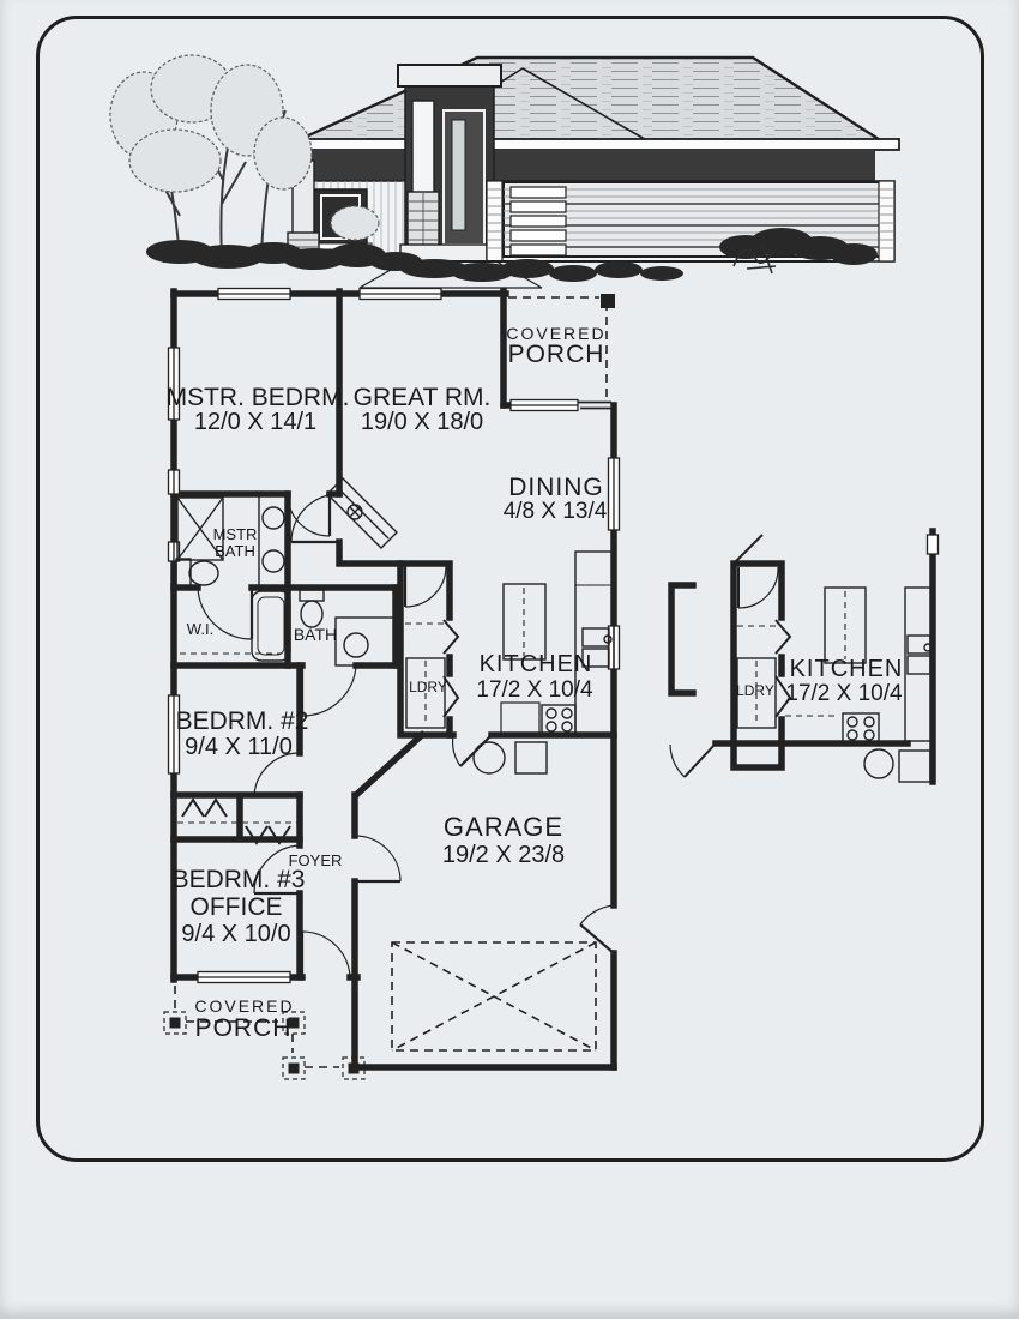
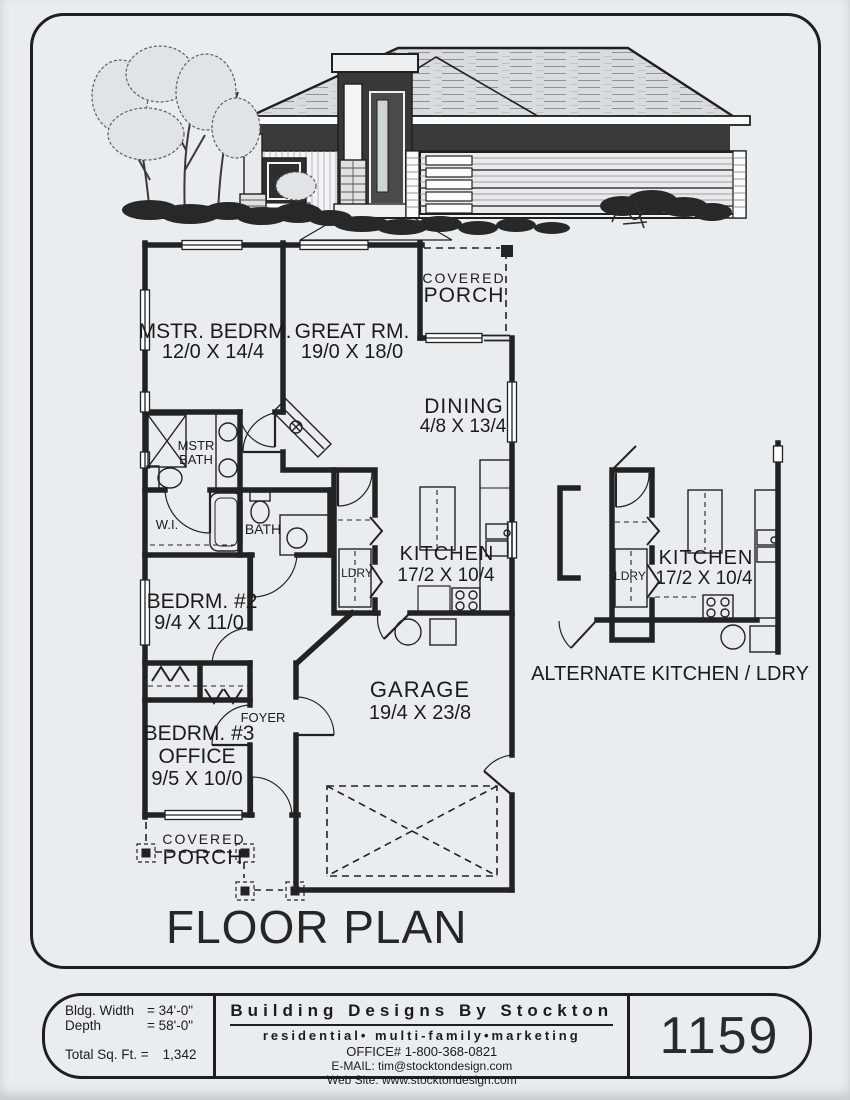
  MSTR. BEDRM.
- 12/0 X 14/1
+ 12/0 X 14/4
  GREAT RM.
  19/0 X 18/0
  COVERED
  PORCH
  DINING
  4/8 X 13/4
  MSTR
  BATH
  W.I.
  BATH
  LDRY
  KITCHEN
  17/2 X 10/4
  BEDRM. #2
  9/4 X 11/0
  FOYER
  BEDRM. #3
  OFFICE
- 9/4 X 10/0
+ 9/5 X 10/0
  GARAGE
- 19/2 X 23/8
+ 19/4 X 23/8
  COVERED
  PORCH
  KITCHEN
  17/2 X 10/4
  LDRY
+ ALTERNATE KITCHEN / LDRY
+ FLOOR PLAN
+ Bldg. Width
+ = 34'-0"
+ Depth
+ = 58'-0"
+ Total Sq. Ft. =
+ 1,342
+ Building Designs By Stockton
+ residential• multi-family•marketing
+ OFFICE# 1-800-368-0821
+ E-MAIL: tim@stocktondesign.com
+ Web Site: www.stocktondesign.com
+ 1159
